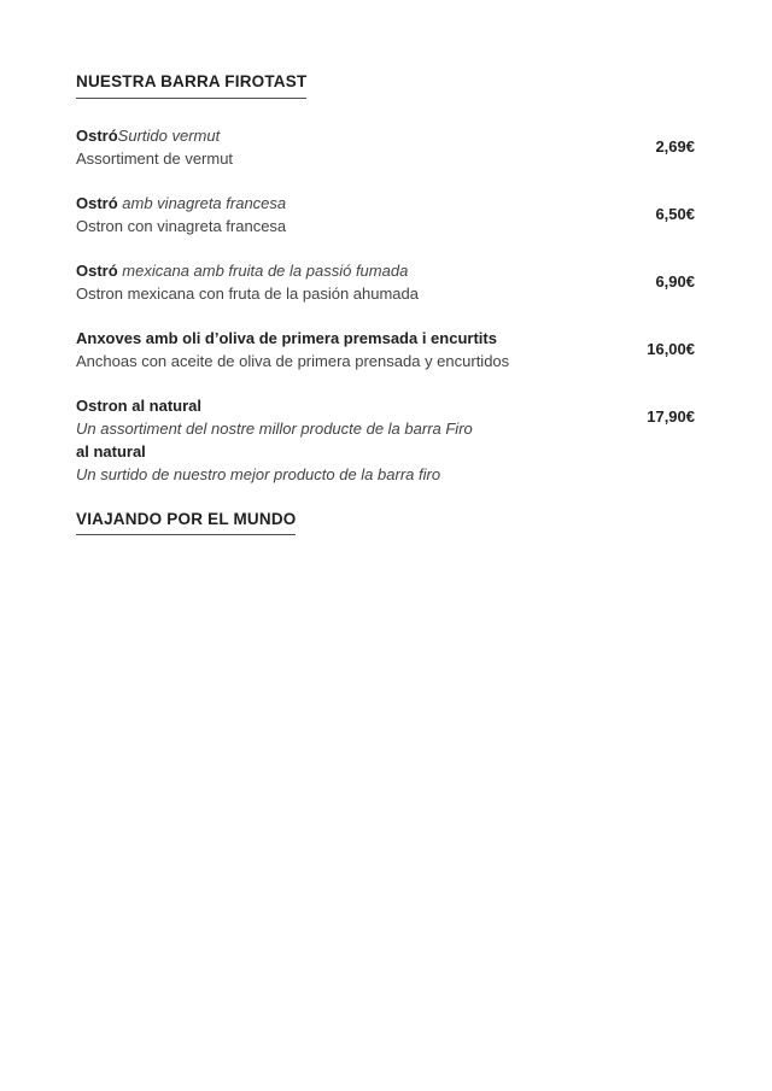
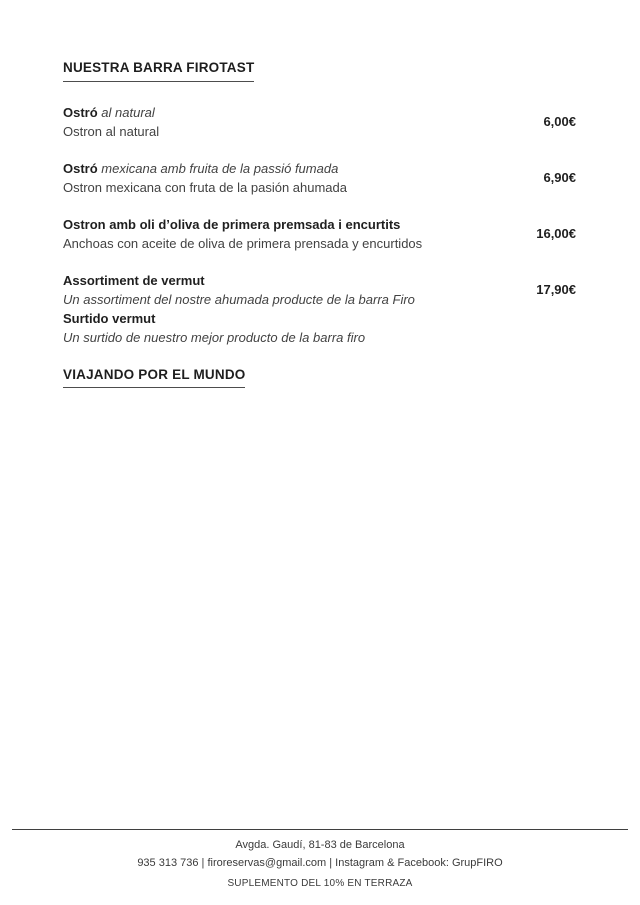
  NUESTRA BARRA FIROTAST
- OstróSurtido vermut
+ Ostró al natural
- Assortiment de vermut
+ Ostron al natural
- 2,69€
+ 6,00€
- Ostró amb vinagreta francesa
- Ostron con vinagreta francesa
- 6,50€
  Ostró mexicana amb fruita de la passió fumada
  Ostron mexicana con fruta de la pasión ahumada
  6,90€
- Anxoves amb oli d’oliva de primera premsada i encurtits
+ Ostron amb oli d’oliva de primera premsada i encurtits
  Anchoas con aceite de oliva de primera prensada y encurtidos
  16,00€
- Ostron al natural
+ Assortiment de vermut
- Un assortiment del nostre millor producte de la barra Firo
+ Un assortiment del nostre ahumada producte de la barra Firo
- al natural
+ Surtido vermut
  Un surtido de nuestro mejor producto de la barra firo
  17,90€
  VIAJANDO POR EL MUNDO
+ Avgda. Gaudí, 81-83 de Barcelona
+ 935 313 736 | firoreservas@gmail.com | Instagram & Facebook: GrupFIRO
+ SUPLEMENTO DEL 10% EN TERRAZA
